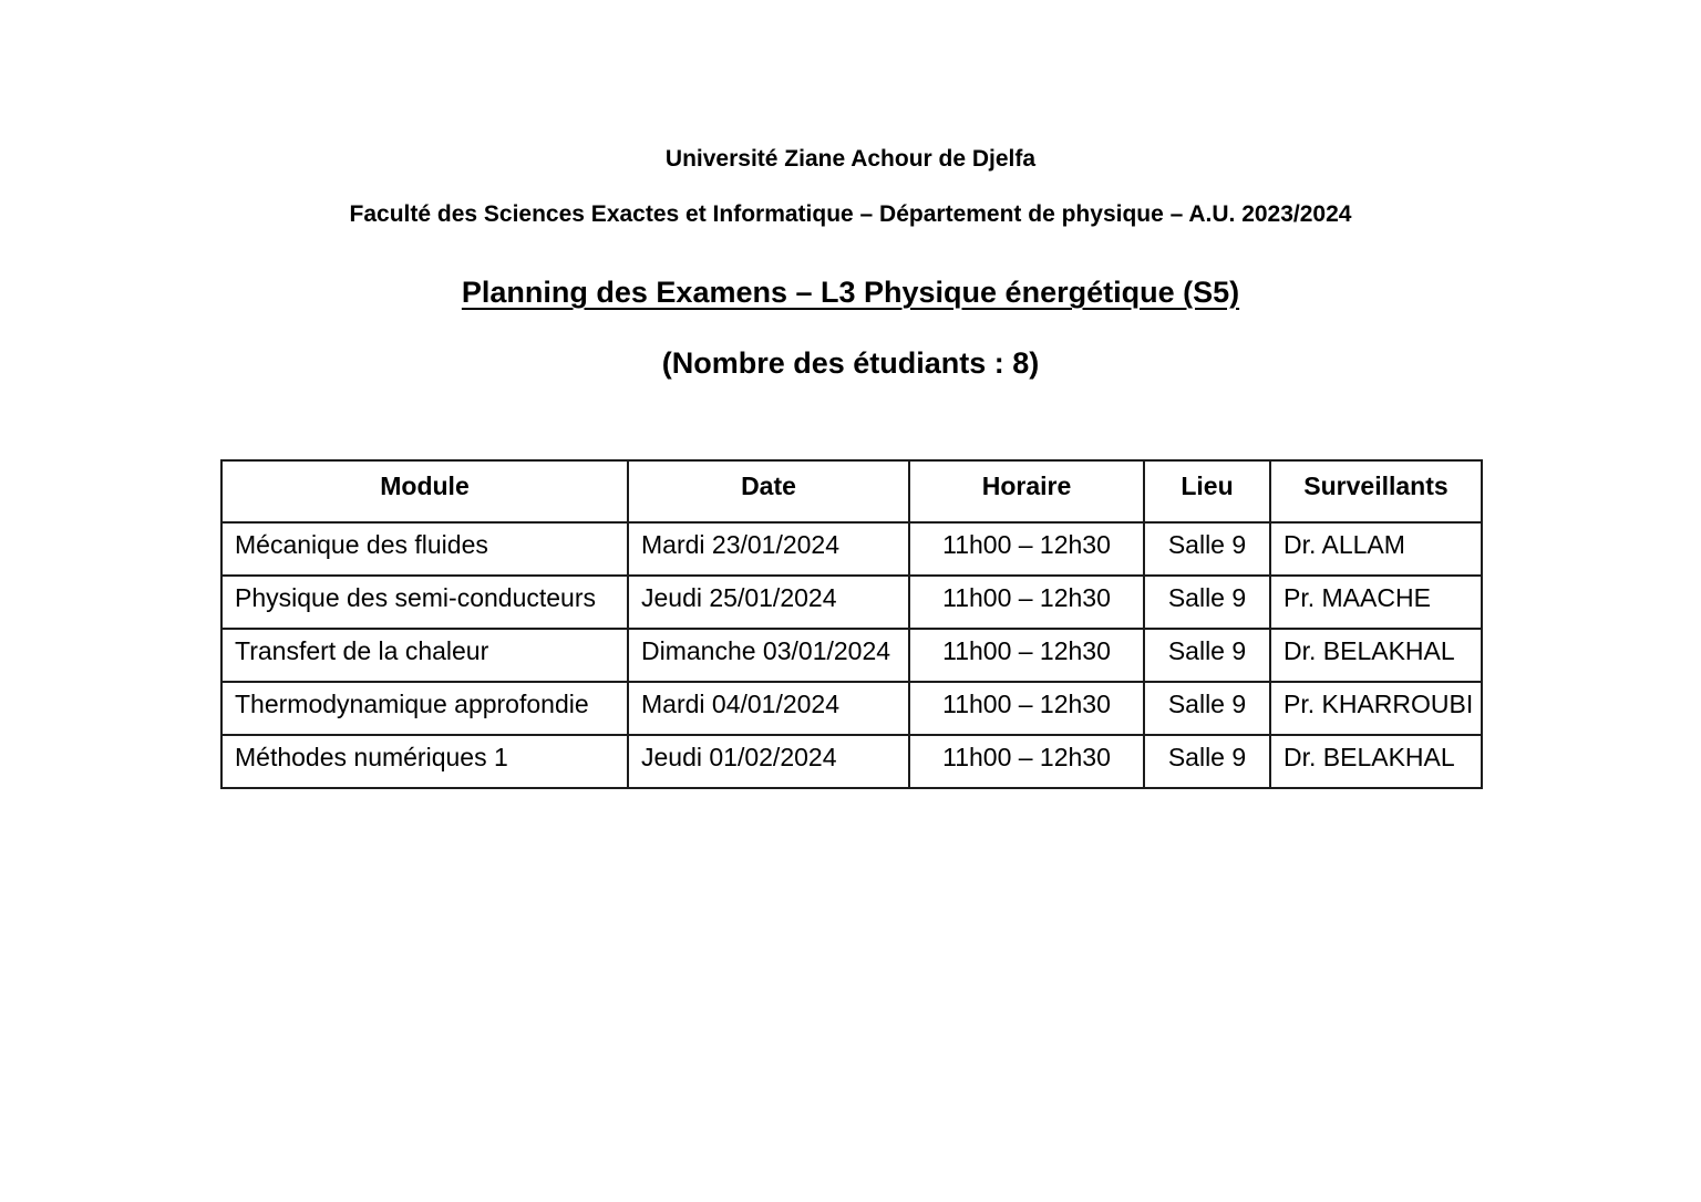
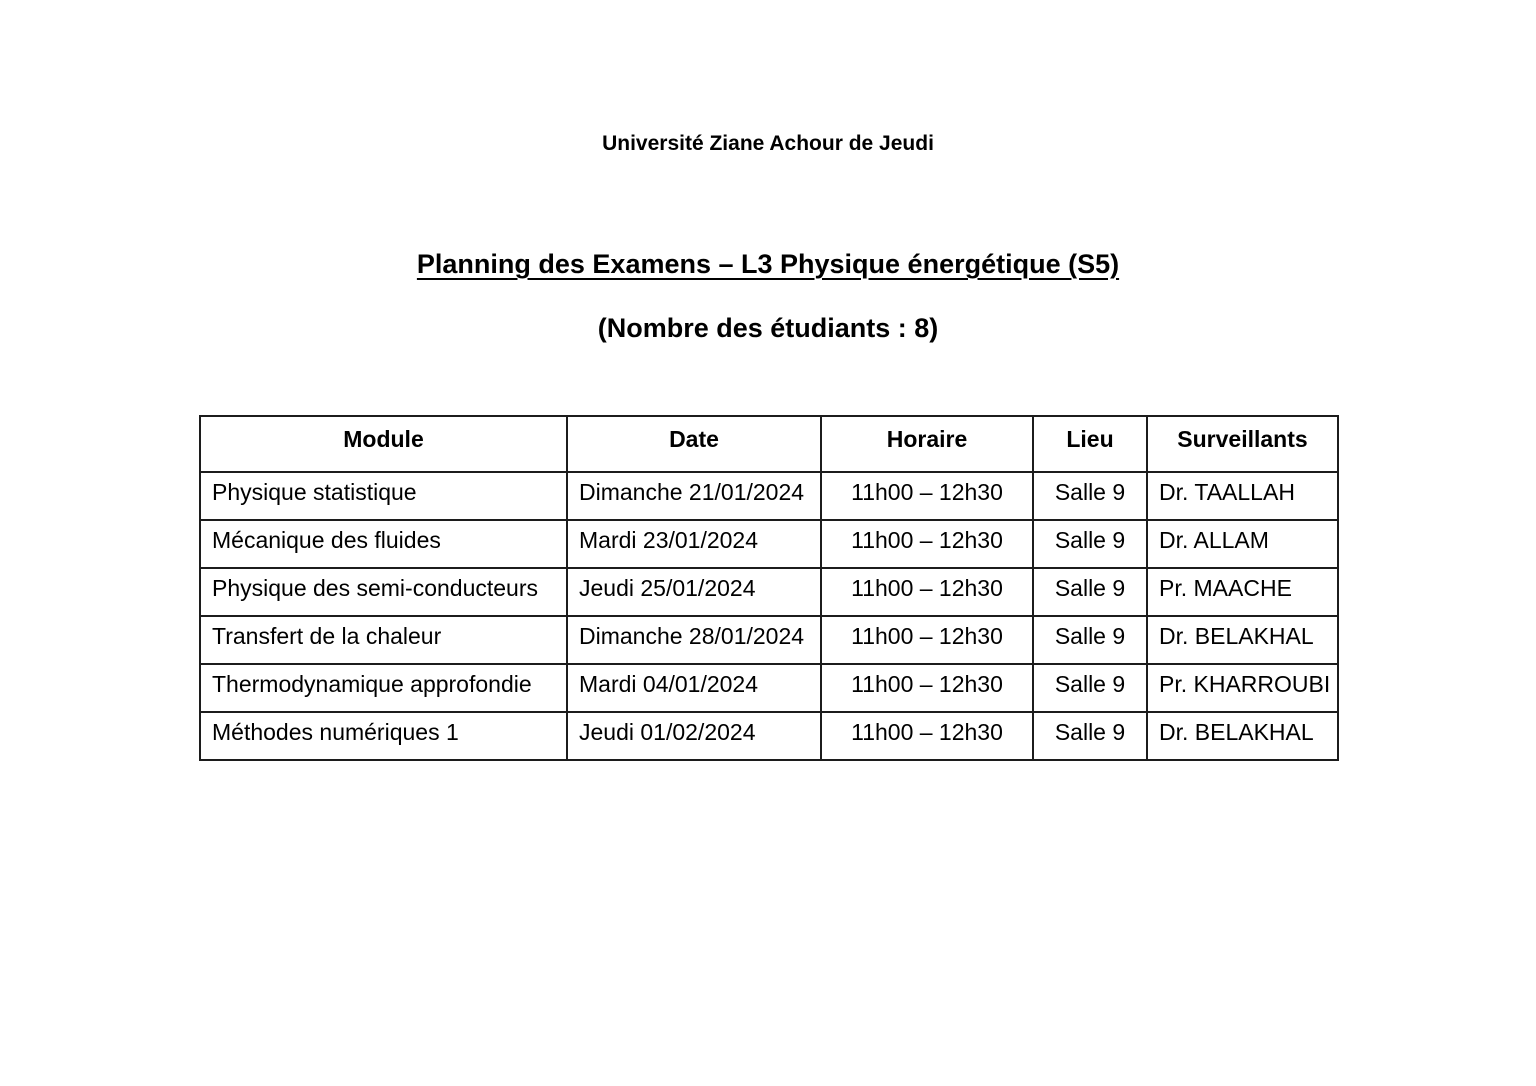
- Université Ziane Achour de Djelfa
+ Université Ziane Achour de Jeudi
- Faculté des Sciences Exactes et Informatique – Département de physique – A.U. 2023/2024
  Planning des Examens – L3 Physique énergétique (S5)
  (Nombre des étudiants : 8)
  Module	Date	Horaire	Lieu	Surveillants
+ Physique statistique	Dimanche 21/01/2024	11h00 – 12h30	Salle 9	Dr. TAALLAH
  Mécanique des fluides	Mardi 23/01/2024	11h00 – 12h30	Salle 9	Dr. ALLAM
  Physique des semi-conducteurs	Jeudi 25/01/2024	11h00 – 12h30	Salle 9	Pr. MAACHE
- Transfert de la chaleur	Dimanche 03/01/2024	11h00 – 12h30	Salle 9	Dr. BELAKHAL
+ Transfert de la chaleur	Dimanche 28/01/2024	11h00 – 12h30	Salle 9	Dr. BELAKHAL
  Thermodynamique approfondie	Mardi 04/01/2024	11h00 – 12h30	Salle 9	Pr. KHARROUBI
  Méthodes numériques 1	Jeudi 01/02/2024	11h00 – 12h30	Salle 9	Dr. BELAKHAL
